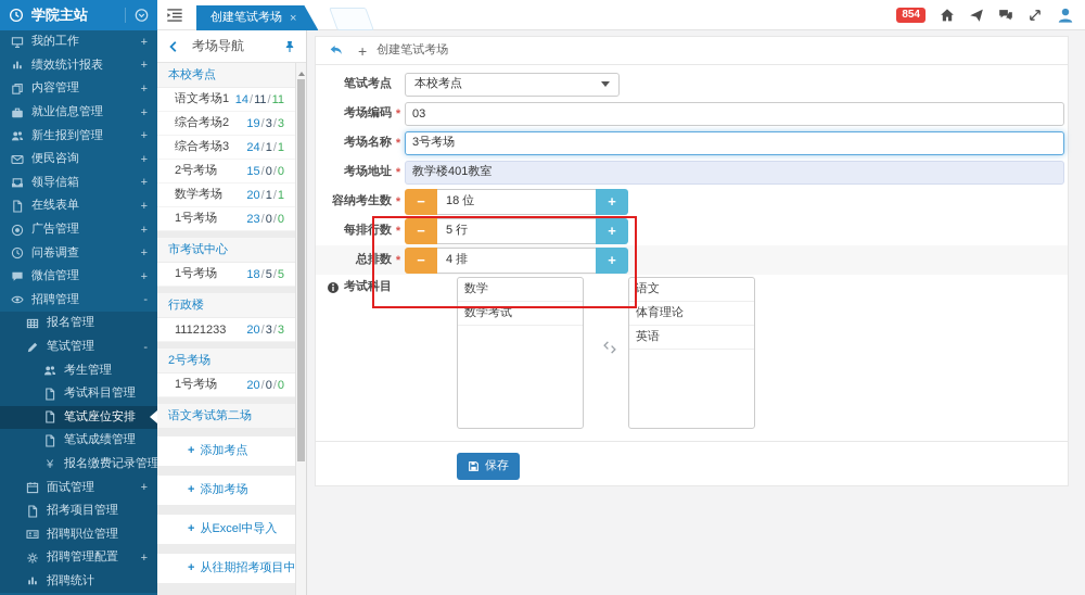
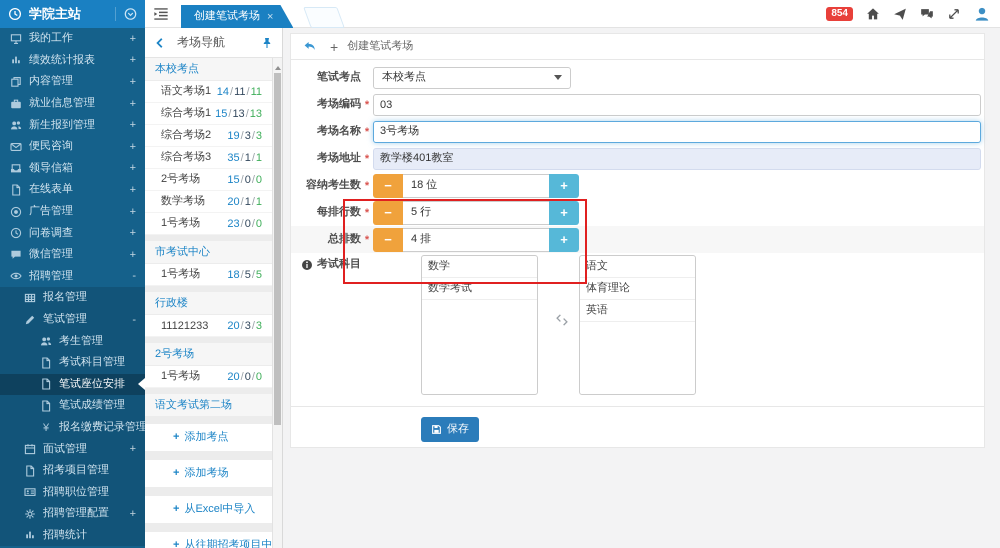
  学院主站
  创建笔试考场
  ×
  854
  我的工作
  +
  绩效统计报表
  +
  内容管理
  +
  就业信息管理
  +
  新生报到管理
  +
  便民咨询
  +
  领导信箱
  +
  在线表单
  +
  广告管理
  +
  问卷调查
  +
  微信管理
  +
  招聘管理
  -
  报名管理
  笔试管理
  -
  考生管理
  考试科目管理
  笔试座位安排
  笔试成绩管理
  ¥
  报名缴费记录管理
  面试管理
  +
  招考项目管理
  招聘职位管理
  招聘管理配置
  +
  招聘统计
  考场导航
  本校考点
  语文考场1
  14/11/11
+ 综合考场1
+ 15/13/13
  综合考场2
  19/3/3
  综合考场3
- 24/1/1
+ 35/1/1
  2号考场
  15/0/0
  数学考场
  20/1/1
  1号考场
  23/0/0
  市考试中心
  1号考场
  18/5/5
  行政楼
  11121233
  20/3/3
  2号考场
  1号考场
  20/0/0
  语文考试第二场
  + 添加考点
  + 添加考场
  + 从Excel中导入
  + 从往期招考项目中
  +
  创建笔试考场
  笔试考点
  本校考点
  考场编码
  *
  03
  考场名称
  *
  3号考场
  考场地址
  *
  教学楼401教室
  容纳考生数
  *
  −
  18 位
  +
  每排行数
  *
  −
  5 行
  +
  总排数
  *
  −
  4 排
  +
  考试科目
  数学
  数学考试
  语文
  体育理论
  英语
  保存
